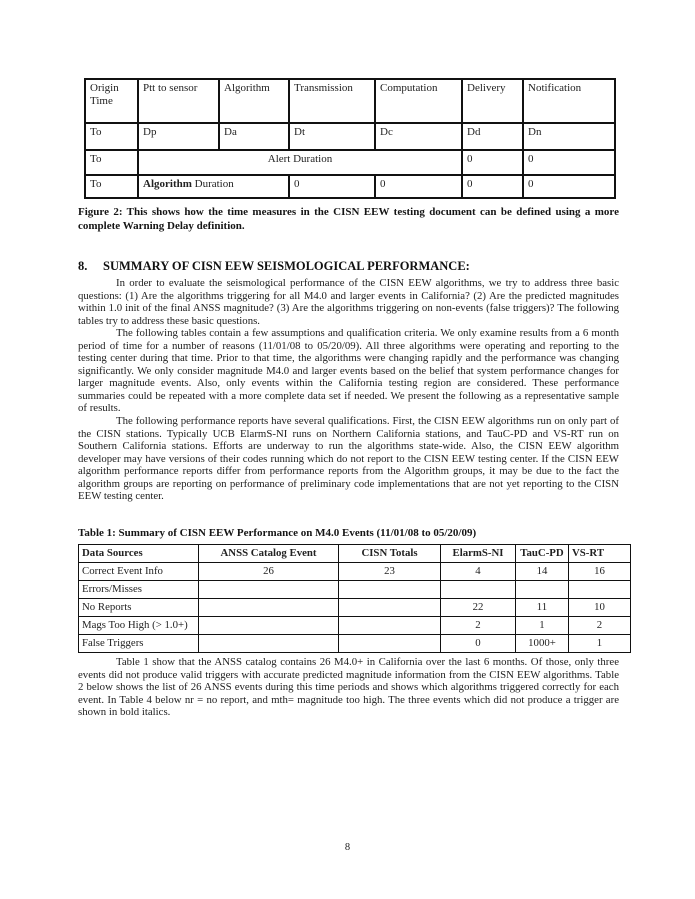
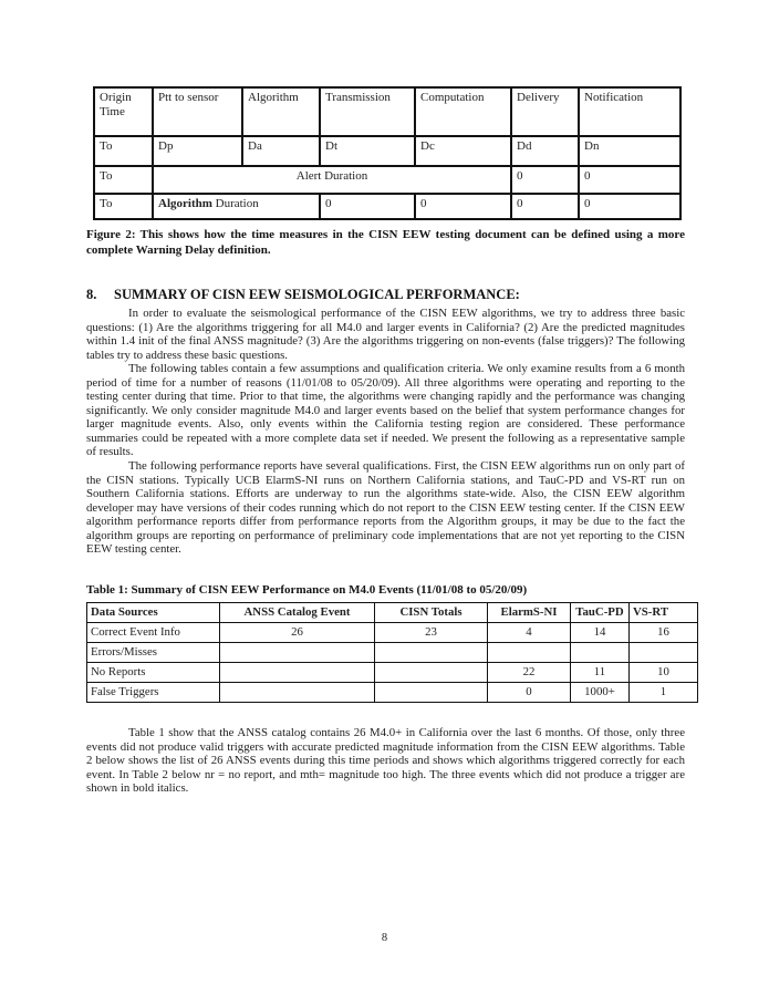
  Origin Time	Ptt to sensor	Algorithm	Transmission	Computation	Delivery	Notification
  To	Dp	Da	Dt	Dc	Dd	Dn
  To	Alert Duration	0	0
  To	Algorithm Duration	0	0	0	0
  Figure 2: This shows how the time measures in the CISN EEW testing document can be defined using a more complete Warning Delay definition.
  8. SUMMARY OF CISN EEW SEISMOLOGICAL PERFORMANCE:
- In order to evaluate the seismological performance of the CISN EEW algorithms, we try to address three basic questions: (1) Are the algorithms triggering for all M4.0 and larger events in California? (2) Are the predicted magnitudes within 1.0 init of the final ANSS magnitude? (3) Are the algorithms triggering on non-events (false triggers)? The following tables try to address these basic questions.
+ In order to evaluate the seismological performance of the CISN EEW algorithms, we try to address three basic questions: (1) Are the algorithms triggering for all M4.0 and larger events in California? (2) Are the predicted magnitudes within 1.4 init of the final ANSS magnitude? (3) Are the algorithms triggering on non-events (false triggers)? The following tables try to address these basic questions.
  The following tables contain a few assumptions and qualification criteria. We only examine results from a 6 month period of time for a number of reasons (11/01/08 to 05/20/09). All three algorithms were operating and reporting to the testing center during that time. Prior to that time, the algorithms were changing rapidly and the performance was changing significantly. We only consider magnitude M4.0 and larger events based on the belief that system performance changes for larger magnitude events. Also, only events within the California testing region are considered. These performance summaries could be repeated with a more complete data set if needed. We present the following as a representative sample of results.
  The following performance reports have several qualifications. First, the CISN EEW algorithms run on only part of the CISN stations. Typically UCB ElarmS-NI runs on Northern California stations, and TauC-PD and VS-RT run on Southern California stations. Efforts are underway to run the algorithms state-wide. Also, the CISN EEW algorithm developer may have versions of their codes running which do not report to the CISN EEW testing center. If the CISN EEW algorithm performance reports differ from performance reports from the Algorithm groups, it may be due to the fact the algorithm groups are reporting on performance of preliminary code implementations that are not yet reporting to the CISN EEW testing center.
  Table 1: Summary of CISN EEW Performance on M4.0 Events (11/01/08 to 05/20/09)
  Data Sources	ANSS Catalog Event	CISN Totals	ElarmS-NI	TauC-PD	VS-RT
  Correct Event Info	26	23	4	14	16
  Errors/Misses
  No Reports			22	11	10
- Mags Too High (> 1.0+)			2	1	2
  False Triggers			0	1000+	1
- Table 1 show that the ANSS catalog contains 26 M4.0+ in California over the last 6 months. Of those, only three events did not produce valid triggers with accurate predicted magnitude information from the CISN EEW algorithms. Table 2 below shows the list of 26 ANSS events during this time periods and shows which algorithms triggered correctly for each event. In Table 4 below nr = no report, and mth= magnitude too high. The three events which did not produce a trigger are shown in bold italics.
+ Table 1 show that the ANSS catalog contains 26 M4.0+ in California over the last 6 months. Of those, only three events did not produce valid triggers with accurate predicted magnitude information from the CISN EEW algorithms. Table 2 below shows the list of 26 ANSS events during this time periods and shows which algorithms triggered correctly for each event. In Table 2 below nr = no report, and mth= magnitude too high. The three events which did not produce a trigger are shown in bold italics.
  8
